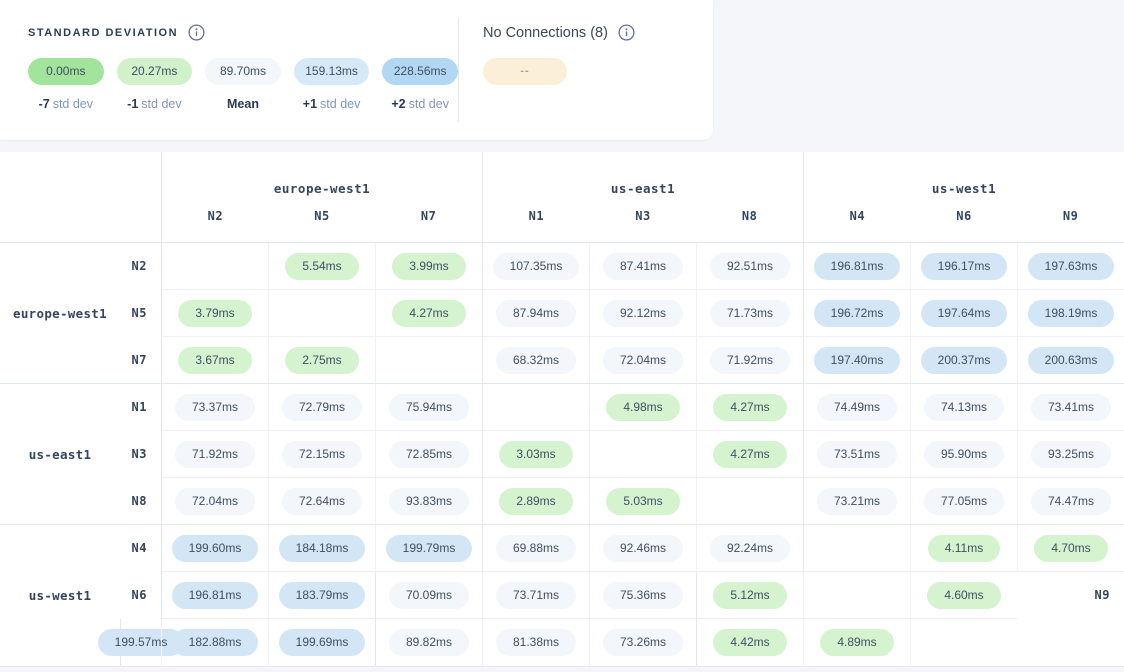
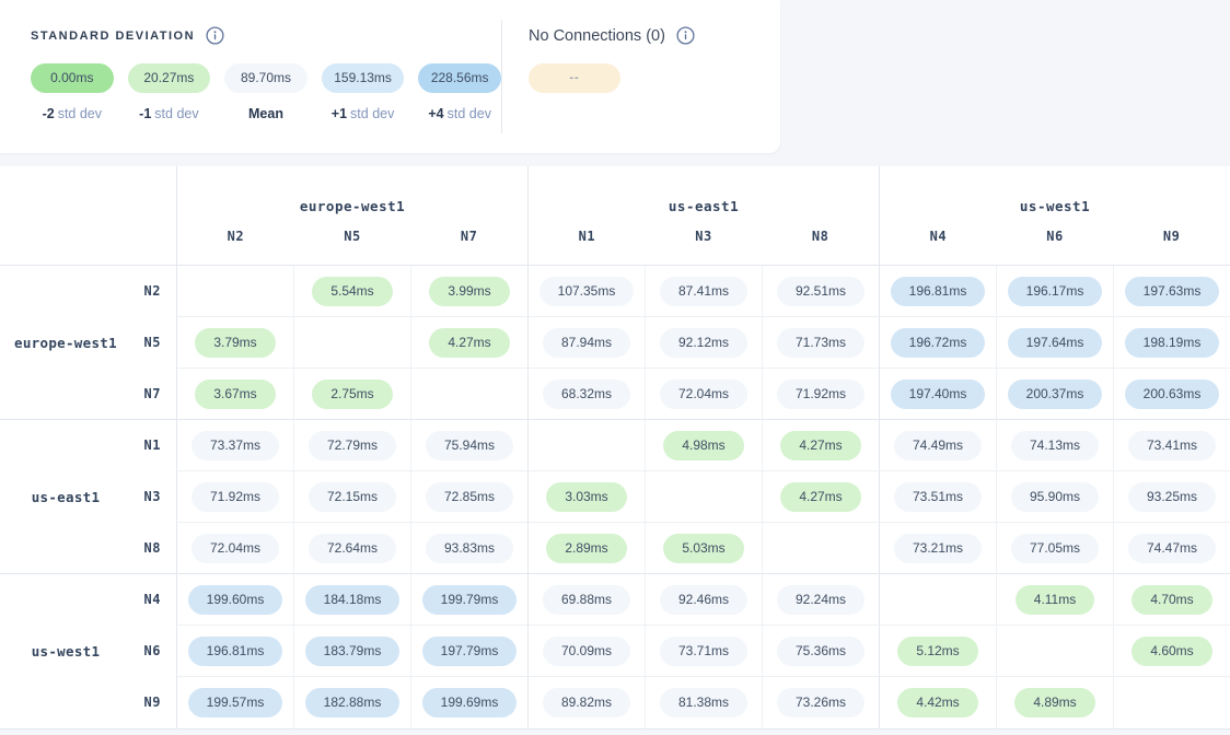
  STANDARD DEVIATION
  0.00ms
- -7 std dev
+ -2 std dev
  20.27ms
  -1 std dev
  89.70ms
  Mean
  159.13ms
  +1 std dev
  228.56ms
- +2 std dev
+ +4 std dev
- No Connections (8)
+ No Connections (0)
  --
  europe-west1
  N2
  N5
  N7
  us-east1
  N1
  N3
  N8
  us-west1
  N4
  N6
  N9
  europe-west1
  N2
  5.54ms
  3.99ms
  107.35ms
  87.41ms
  92.51ms
  196.81ms
  196.17ms
  197.63ms
  N5
  3.79ms
  4.27ms
  87.94ms
  92.12ms
  71.73ms
  196.72ms
  197.64ms
  198.19ms
  N7
  3.67ms
  2.75ms
  68.32ms
  72.04ms
  71.92ms
  197.40ms
  200.37ms
  200.63ms
  us-east1
  N1
  73.37ms
  72.79ms
  75.94ms
  4.98ms
  4.27ms
  74.49ms
  74.13ms
  73.41ms
  N3
  71.92ms
  72.15ms
  72.85ms
  3.03ms
  4.27ms
  73.51ms
  95.90ms
  93.25ms
  N8
  72.04ms
  72.64ms
  93.83ms
  2.89ms
  5.03ms
  73.21ms
  77.05ms
  74.47ms
  us-west1
  N4
  199.60ms
  184.18ms
  199.79ms
  69.88ms
  92.46ms
  92.24ms
  4.11ms
  4.70ms
  N6
  196.81ms
  183.79ms
+ 197.79ms
  70.09ms
  73.71ms
  75.36ms
  5.12ms
  4.60ms
  N9
  199.57ms
  182.88ms
  199.69ms
  89.82ms
  81.38ms
  73.26ms
  4.42ms
  4.89ms
